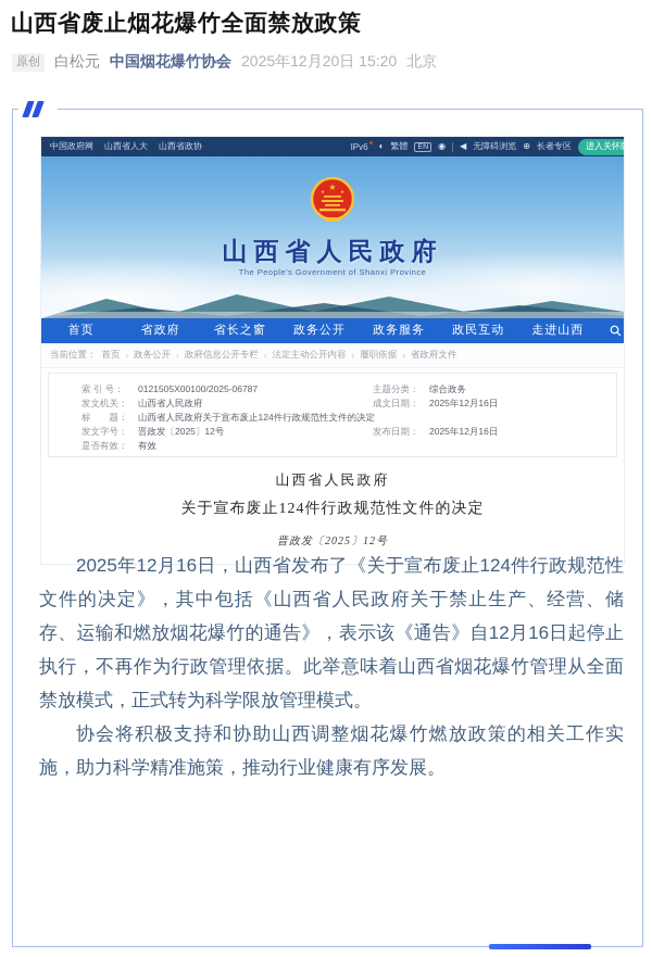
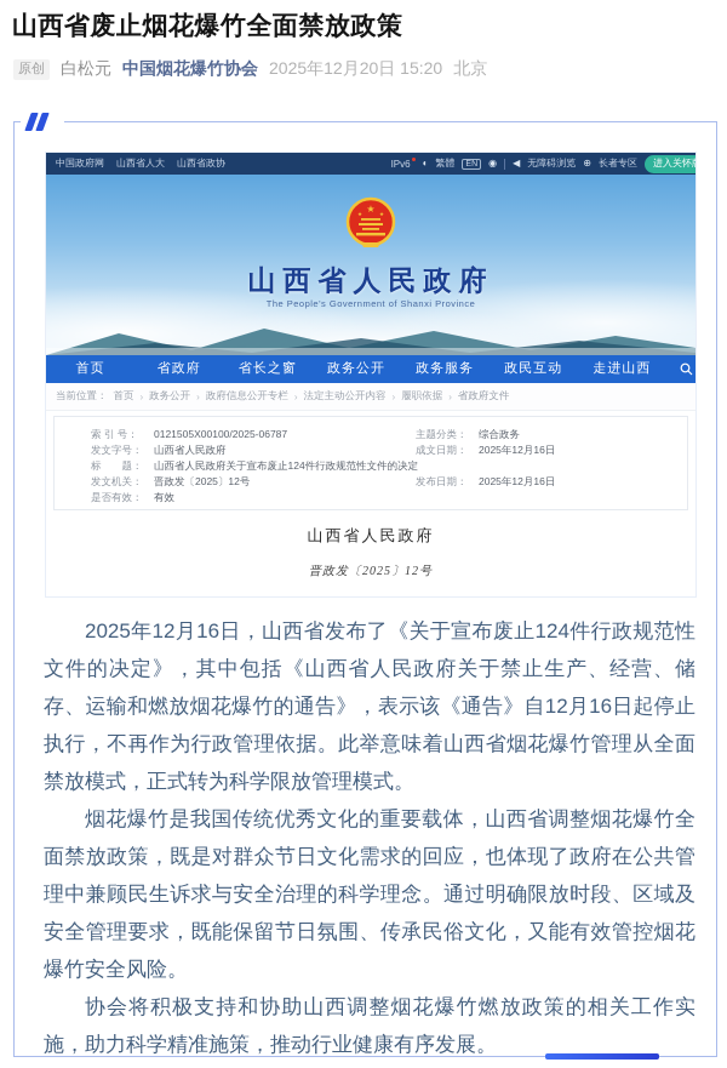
  山西省废止烟花爆竹全面禁放政策
  原创
  白松元
  中国烟花爆竹协会
  2025年12月20日 15:20
  北京
  中国政府网
  山西省人大
  山西省政协
  IPv6
  ◐
  繁體
  ◉
  ◀
  无障碍浏览
  ⊕
  长者专区
  进入关怀
  ★
  山西省人民政府
  The People's Government of Shanxi Province
  首页
  省政府
  省长之窗
  政务公开
  政务服务
  政民互动
  走进山西
  当前位置：
  首页
  ›
  政务公开
  ›
  政府信息公开专栏
  ›
  法定主动公开内容
  ›
  履职依据
  ›
  省政府文件
  索 引 号：
  0121505X00100/2025-06787
- 发文机关：
+ 发文字号：
  山西省人民政府
  标 题：
  山西省人民政府关于宣布废止124件行政规范性文件的决定
- 发文字号：
+ 发文机关：
  晋政发〔2025〕12号
  是否有效：
  有效
  主题分类：
  综合政务
  成文日期：
  2025年12月16日
  发布日期：
  2025年12月16日
  山西省人民政府
- 关于宣布废止124件行政规范性文件的决定
  晋政发〔2025〕12号
  2025年12月16日，山西省发布了《关于宣布废止124件行政规范性文件的决定》，其中包括《山西省人民政府关于禁止生产、经营、储存、运输和燃放烟花爆竹的通告》，表示该《通告》自12月16日起停止执行，不再作为行政管理依据。此举意味着山西省烟花爆竹管理从全面禁放模式，正式转为科学限放管理模式。
+ 烟花爆竹是我国传统优秀文化的重要载体，山西省调整烟花爆竹全面禁放政策，既是对群众节日文化需求的回应，也体现了政府在公共管理中兼顾民生诉求与安全治理的科学理念。通过明确限放时段、区域及安全管理要求，既能保留节日氛围、传承民俗文化，又能有效管控烟花爆竹安全风险。
  协会将积极支持和协助山西调整烟花爆竹燃放政策的相关工作实施，助力科学精准施策，推动行业健康有序发展。
